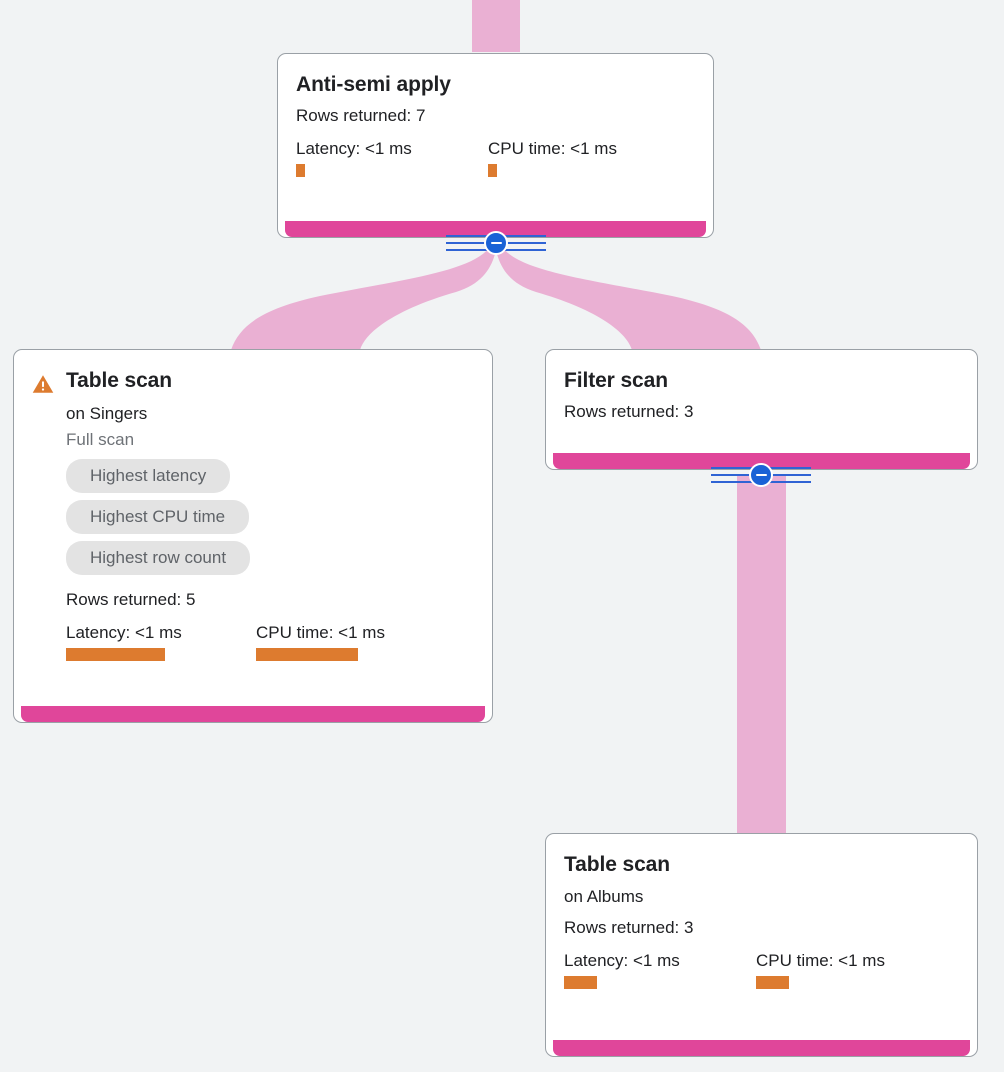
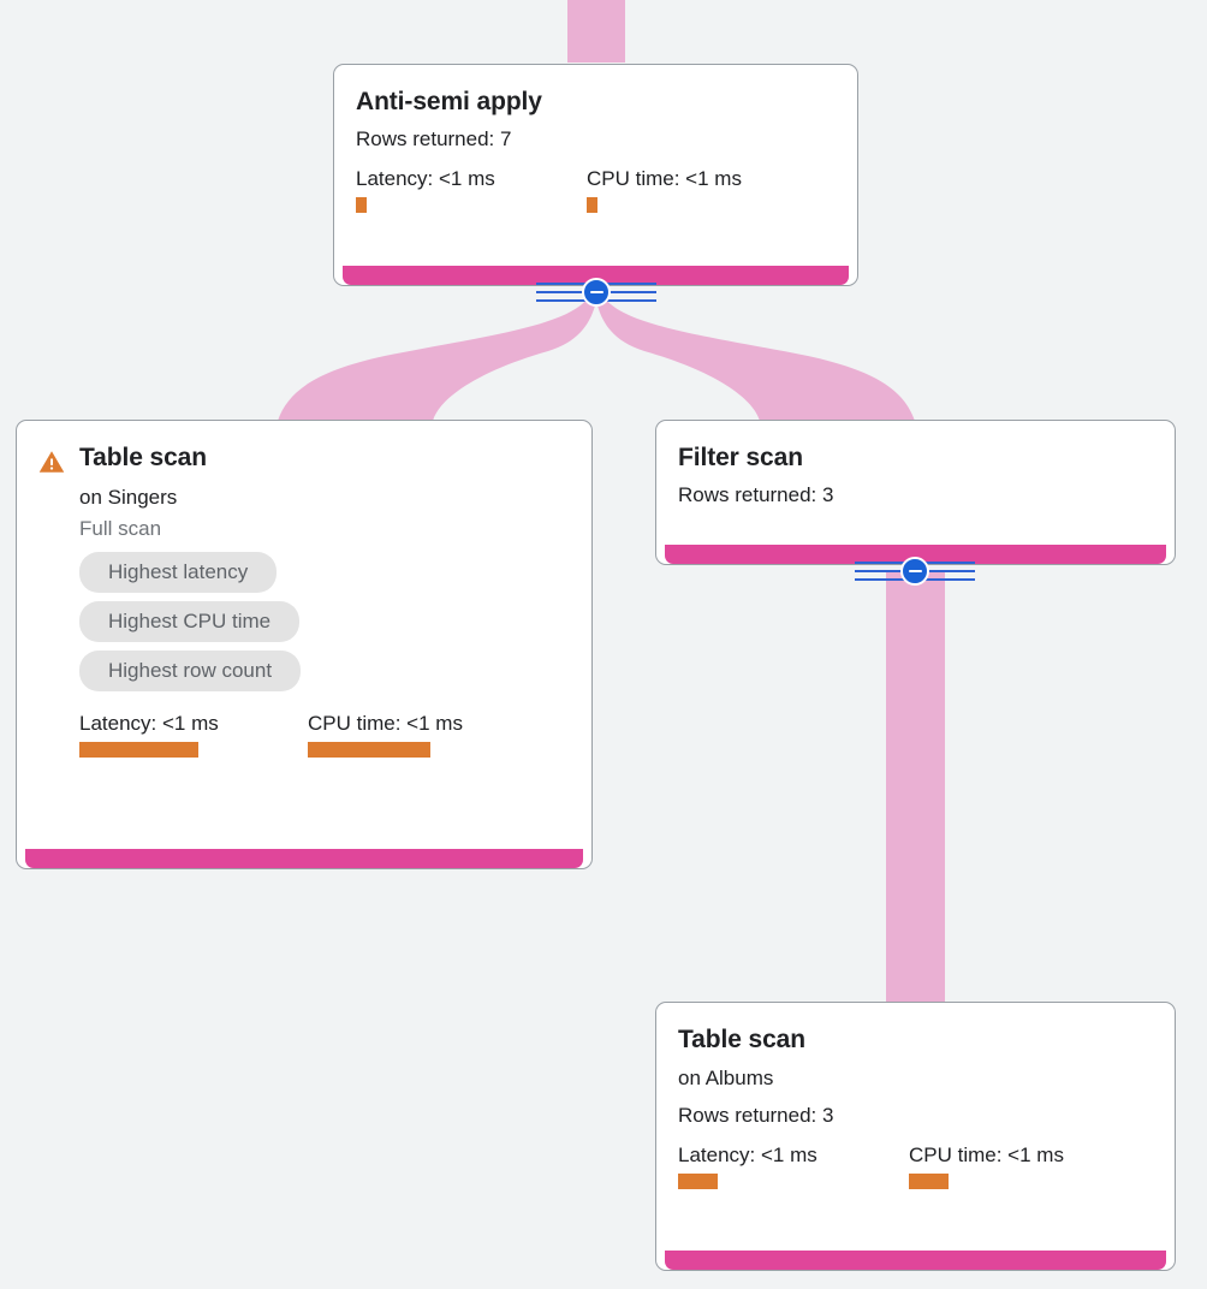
  Anti-semi apply
  Rows returned: 7
  Latency: <1 ms
  CPU time: <1 ms
  Table scan
  on Singers
  Full scan
  Highest latency
  Highest CPU time
  Highest row count
- Rows returned: 5
  Latency: <1 ms
  CPU time: <1 ms
  Filter scan
  Rows returned: 3
  Table scan
  on Albums
  Rows returned: 3
  Latency: <1 ms
  CPU time: <1 ms
